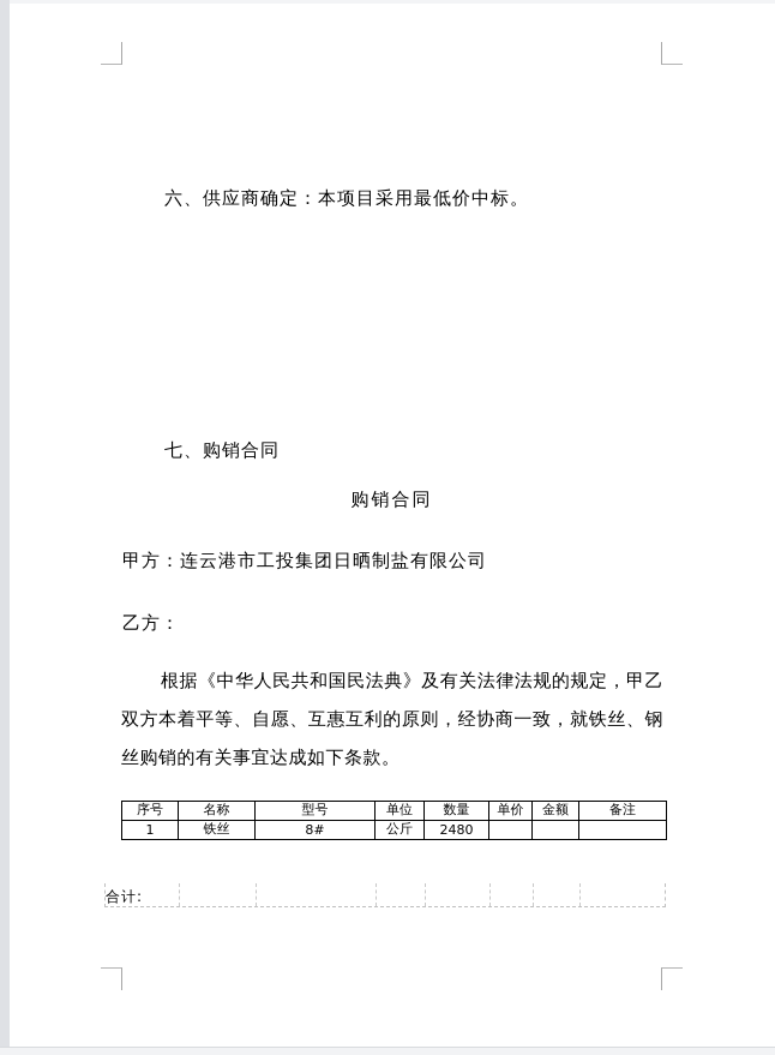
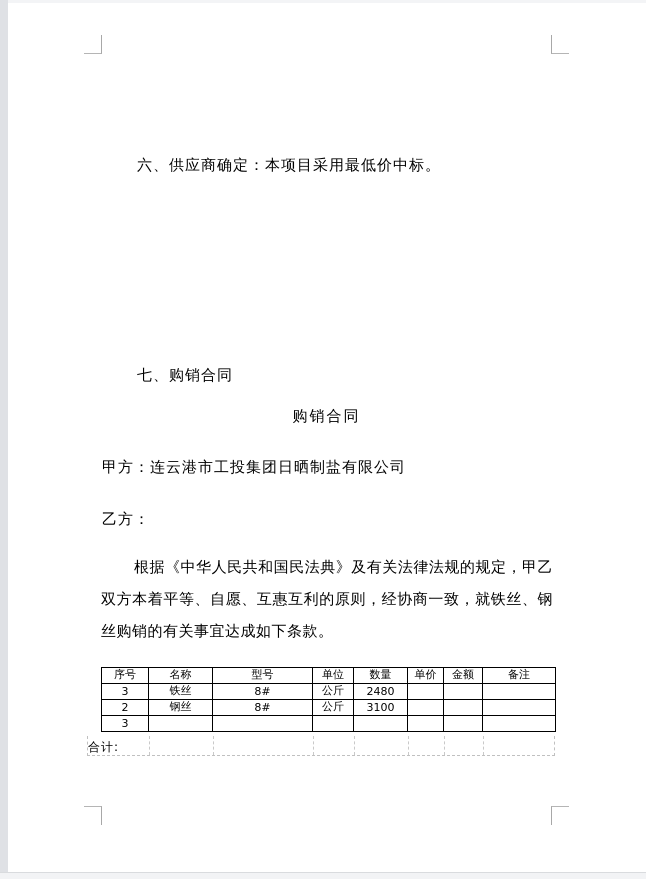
  六、供应商确定：本项目采用最低价中标。
  七、购销合同
  购销合同
  甲方：连云港市工投集团日晒制盐有限公司
  乙方：
  根据《中华人民共和国民法典》及有关法律法规的规定，甲乙双方本着平等、自愿、互惠互利的原则，经协商一致，就铁丝、钢丝购销的有关事宜达成如下条款。
  序号	名称	型号	单位	数量	单价	金额	备注
- 1	铁丝	8#	公斤	2480
+ 3	铁丝	8#	公斤	2480
+ 2	钢丝	8#	公斤	3100
+ 3
  合计:
